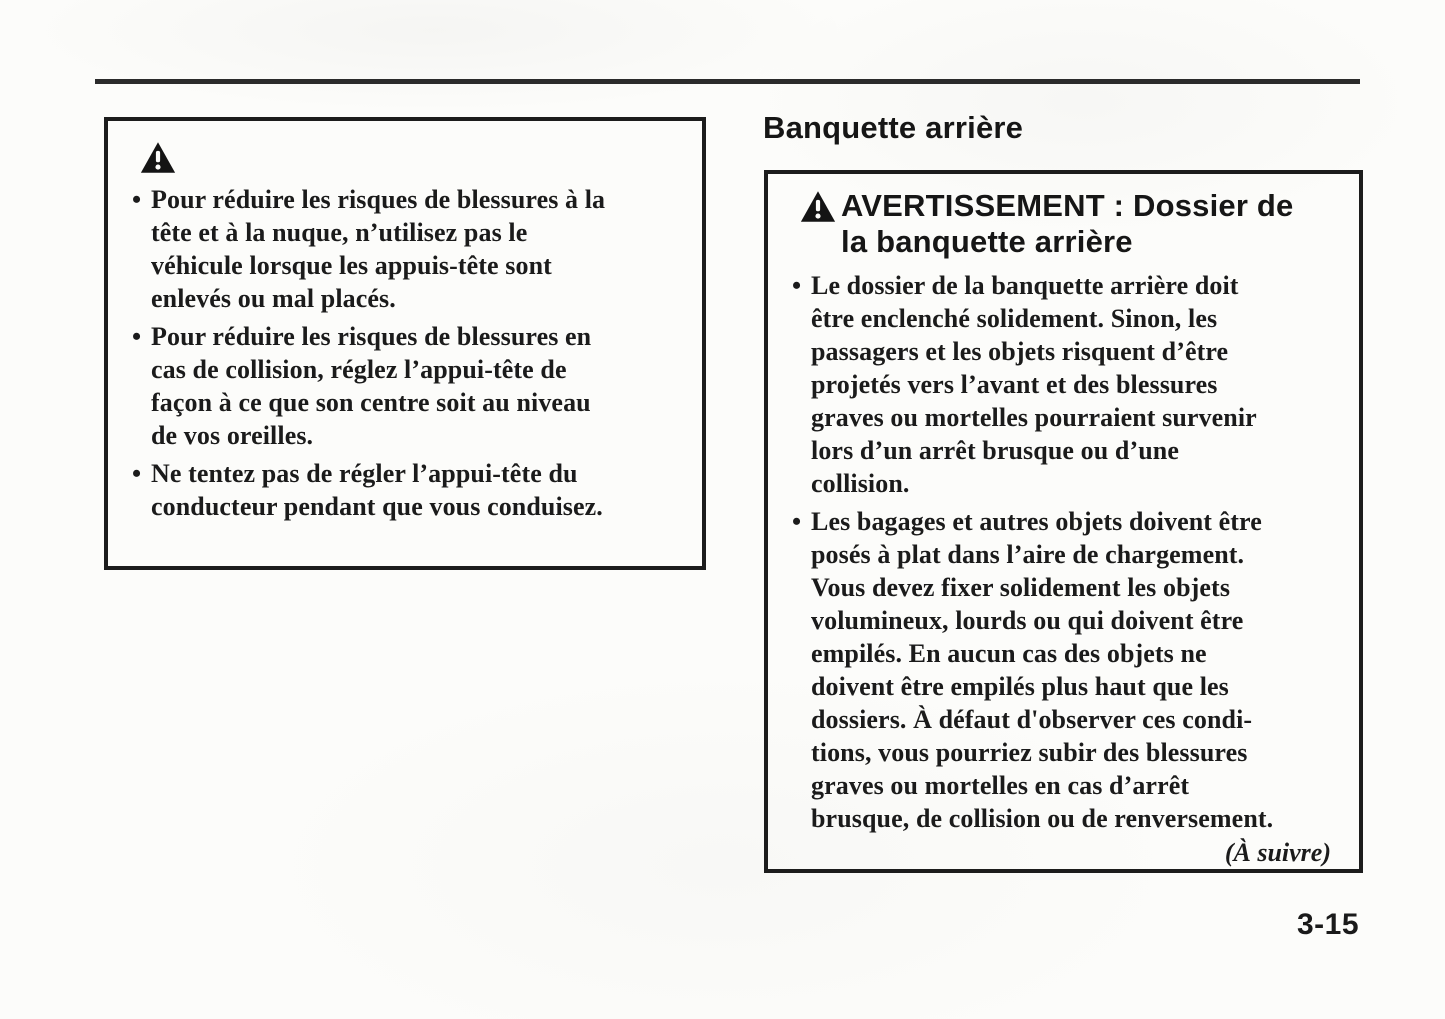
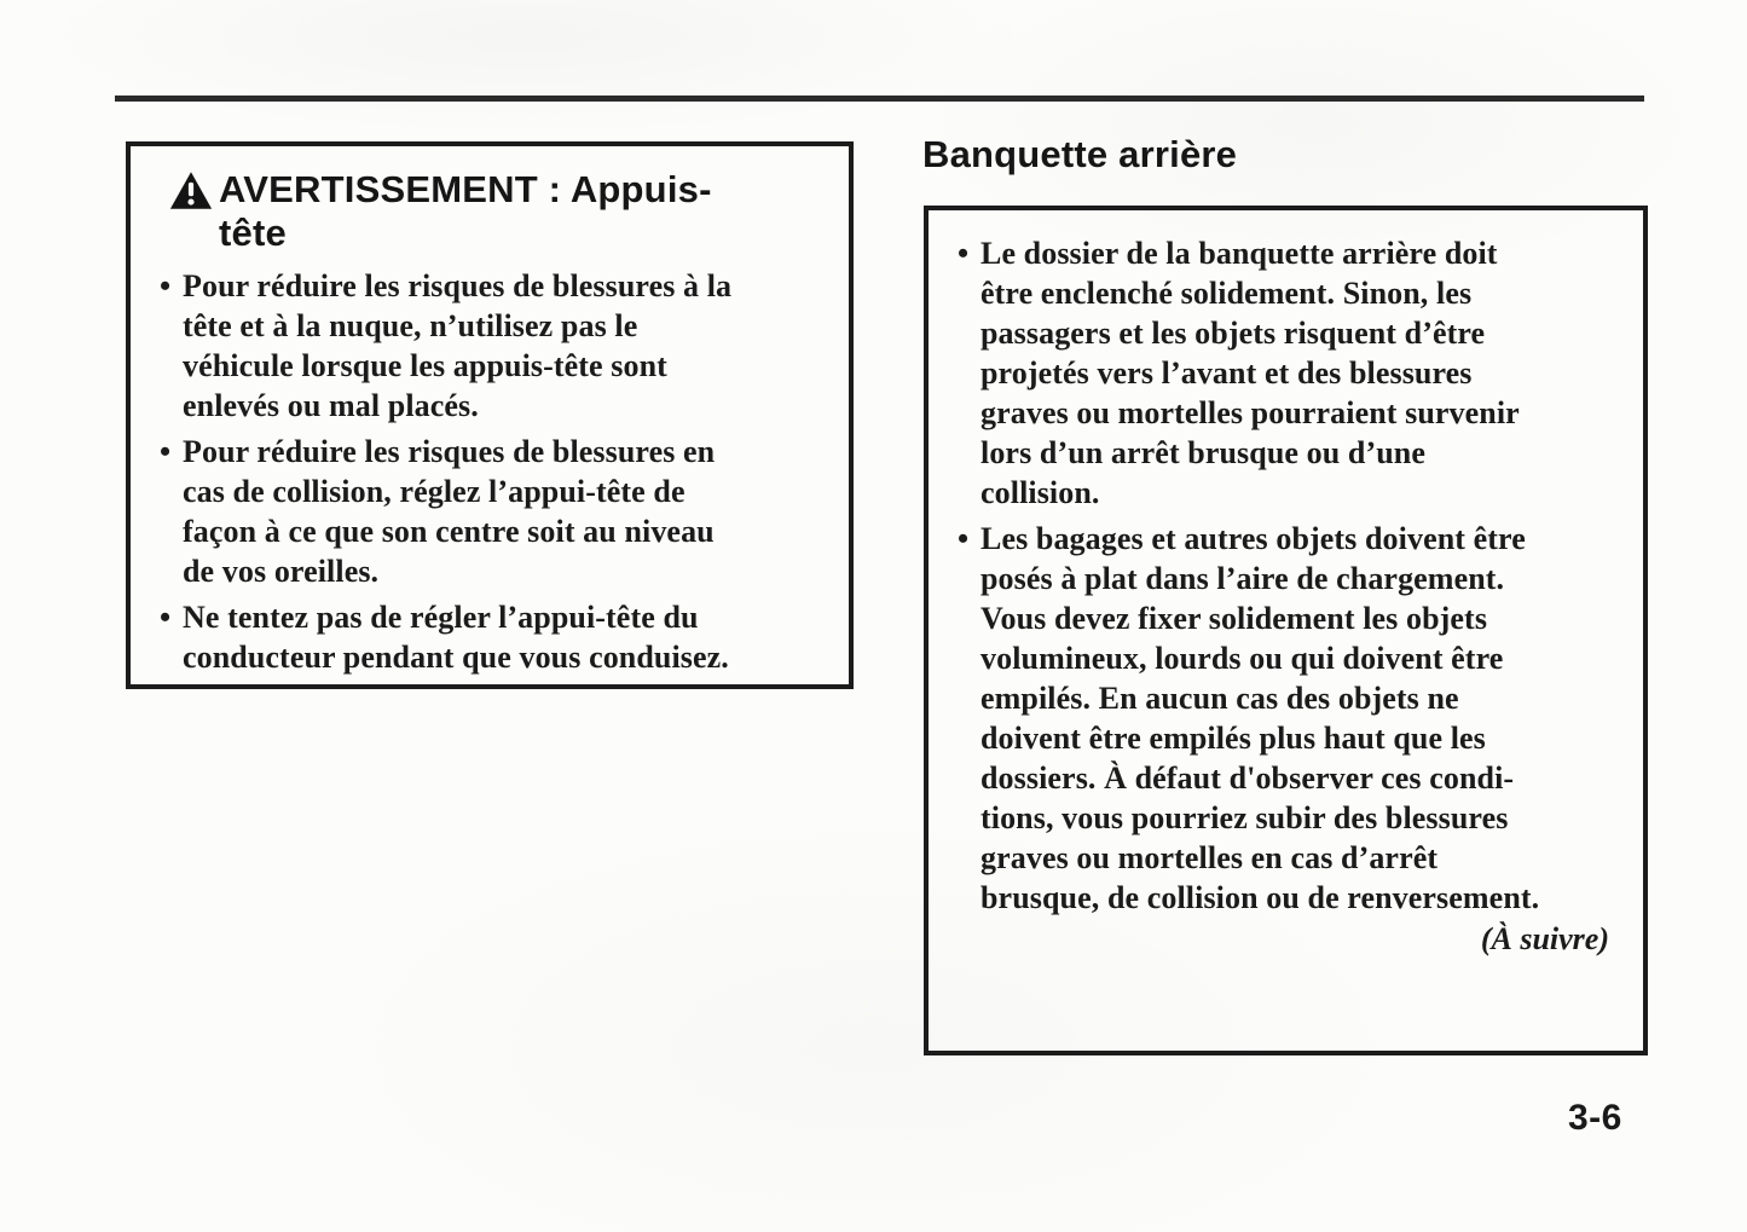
+ AVERTISSEMENT : Appuis-
+ tête
  •
  Pour réduire les risques de blessures à la
  tête et à la nuque, n’utilisez pas le
  véhicule lorsque les appuis-tête sont
  enlevés ou mal placés.
  •
  Pour réduire les risques de blessures en
  cas de collision, réglez l’appui-tête de
  façon à ce que son centre soit au niveau
  de vos oreilles.
  •
  Ne tentez pas de régler l’appui-tête du
  conducteur pendant que vous conduisez.
  Banquette arrière
- AVERTISSEMENT : Dossier de
- la banquette arrière
  •
  Le dossier de la banquette arrière doit
  être enclenché solidement. Sinon, les
  passagers et les objets risquent d’être
  projetés vers l’avant et des blessures
  graves ou mortelles pourraient survenir
  lors d’un arrêt brusque ou d’une
  collision.
  •
  Les bagages et autres objets doivent être
  posés à plat dans l’aire de chargement.
  Vous devez fixer solidement les objets
  volumineux, lourds ou qui doivent être
  empilés. En aucun cas des objets ne
  doivent être empilés plus haut que les
  dossiers. À défaut d'observer ces condi-
  tions, vous pourriez subir des blessures
  graves ou mortelles en cas d’arrêt
  brusque, de collision ou de renversement.
  (À suivre)
- 3-15
+ 3-6
